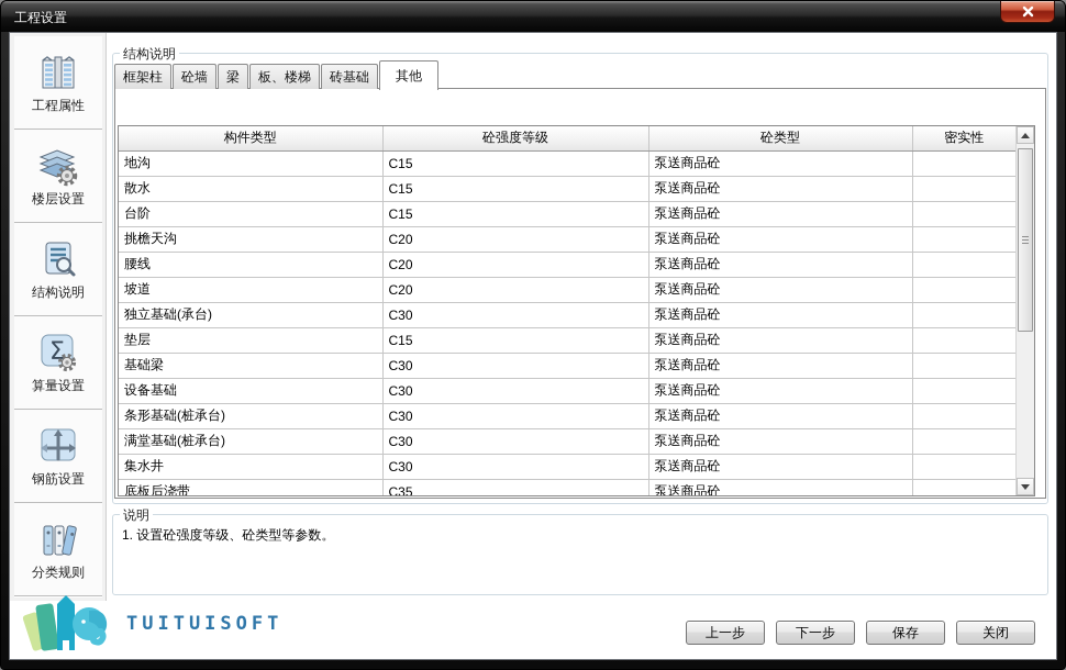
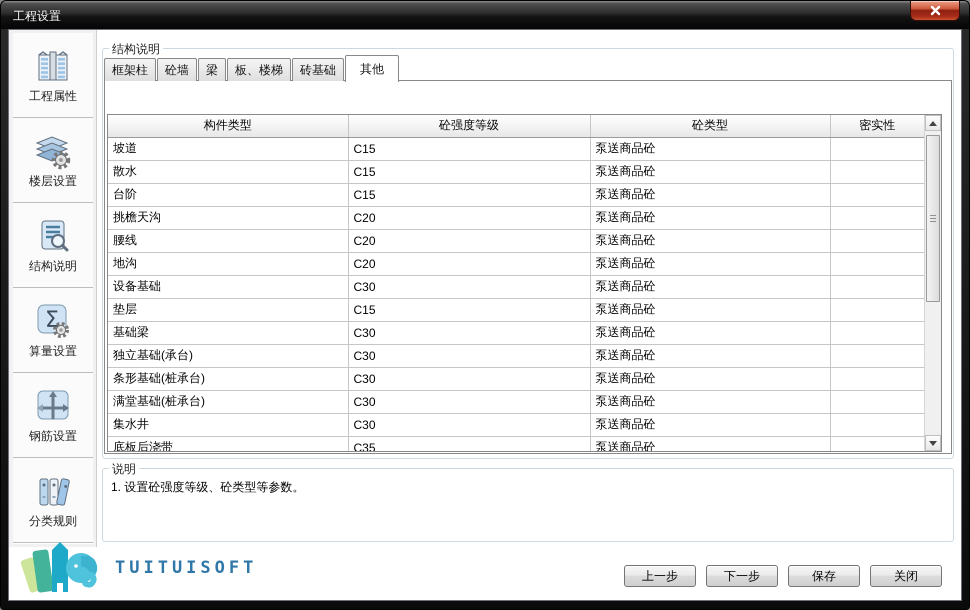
  工程设置
  工程属性
  楼层设置
  结构说明
  Σ
  算量设置
  钢筋设置
  分类规则
  结构说明
  框架柱
  砼墙
  梁
  板、楼梯
  砖基础
  其他
  构件类型	砼强度等级	砼类型	密实性
- 地沟	C15	泵送商品砼
+ 坡道	C15	泵送商品砼
  散水	C15	泵送商品砼
  台阶	C15	泵送商品砼
  挑檐天沟	C20	泵送商品砼
  腰线	C20	泵送商品砼
- 坡道	C20	泵送商品砼
+ 地沟	C20	泵送商品砼
- 独立基础(承台)	C30	泵送商品砼
+ 设备基础	C30	泵送商品砼
  垫层	C15	泵送商品砼
  基础梁	C30	泵送商品砼
- 设备基础	C30	泵送商品砼
+ 独立基础(承台)	C30	泵送商品砼
  条形基础(桩承台)	C30	泵送商品砼
  满堂基础(桩承台)	C30	泵送商品砼
  集水井	C30	泵送商品砼
  底板后浇带	C35	泵送商品砼
  说明
  1. 设置砼强度等级、砼类型等参数。
  TUITUISOFT
  上一步
  下一步
  保存
  关闭
